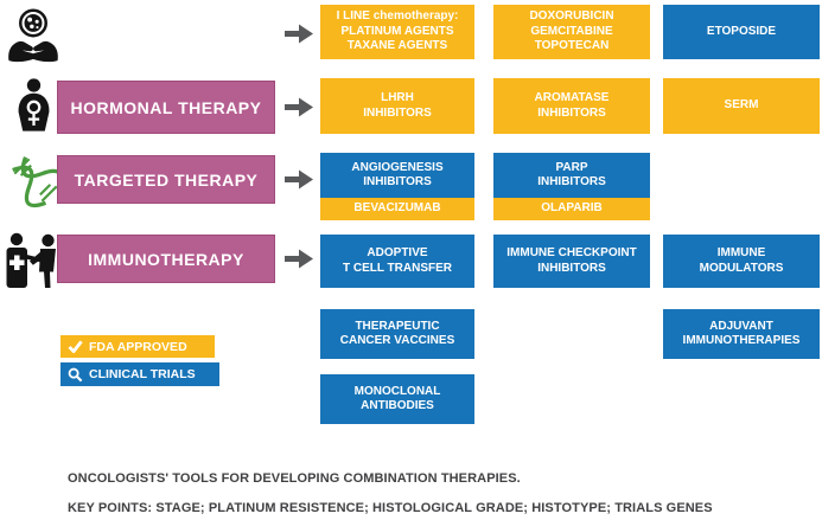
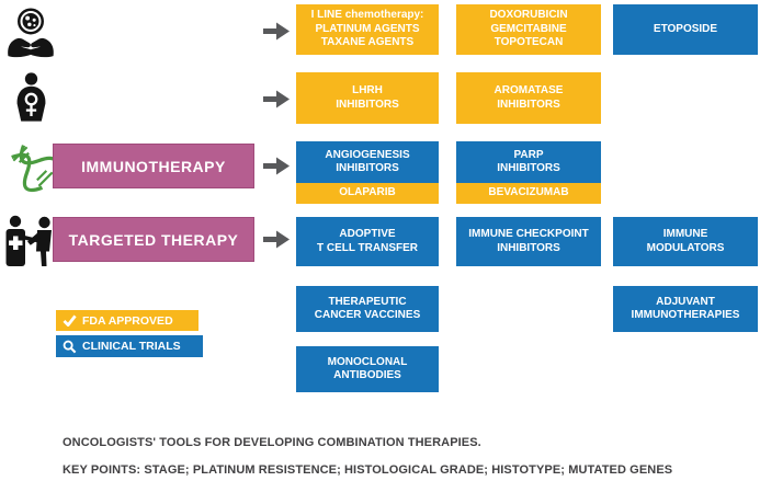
  I LINE chemotherapy:
  PLATINUM AGENTS
  TAXANE AGENTS
  DOXORUBICIN
  GEMCITABINE
  TOPOTECAN
  ETOPOSIDE
- HORMONAL THERAPY
  LHRH
  INHIBITORS
  AROMATASE
  INHIBITORS
- SERM
- TARGETED THERAPY
+ IMMUNOTHERAPY
  ANGIOGENESIS
  INHIBITORS
- BEVACIZUMAB
+ OLAPARIB
  PARP
  INHIBITORS
- OLAPARIB
+ BEVACIZUMAB
- IMMUNOTHERAPY
+ TARGETED THERAPY
  ADOPTIVE
  T CELL TRANSFER
  IMMUNE CHECKPOINT
  INHIBITORS
  IMMUNE
  MODULATORS
  THERAPEUTIC
  CANCER VACCINES
  ADJUVANT
  IMMUNOTHERAPIES
  MONOCLONAL
  ANTIBODIES
  FDA APPROVED
  CLINICAL TRIALS
  ONCOLOGISTS' TOOLS FOR DEVELOPING COMBINATION THERAPIES.
- KEY POINTS: STAGE; PLATINUM RESISTENCE; HISTOLOGICAL GRADE; HISTOTYPE; TRIALS GENES
+ KEY POINTS: STAGE; PLATINUM RESISTENCE; HISTOLOGICAL GRADE; HISTOTYPE; MUTATED GENES
